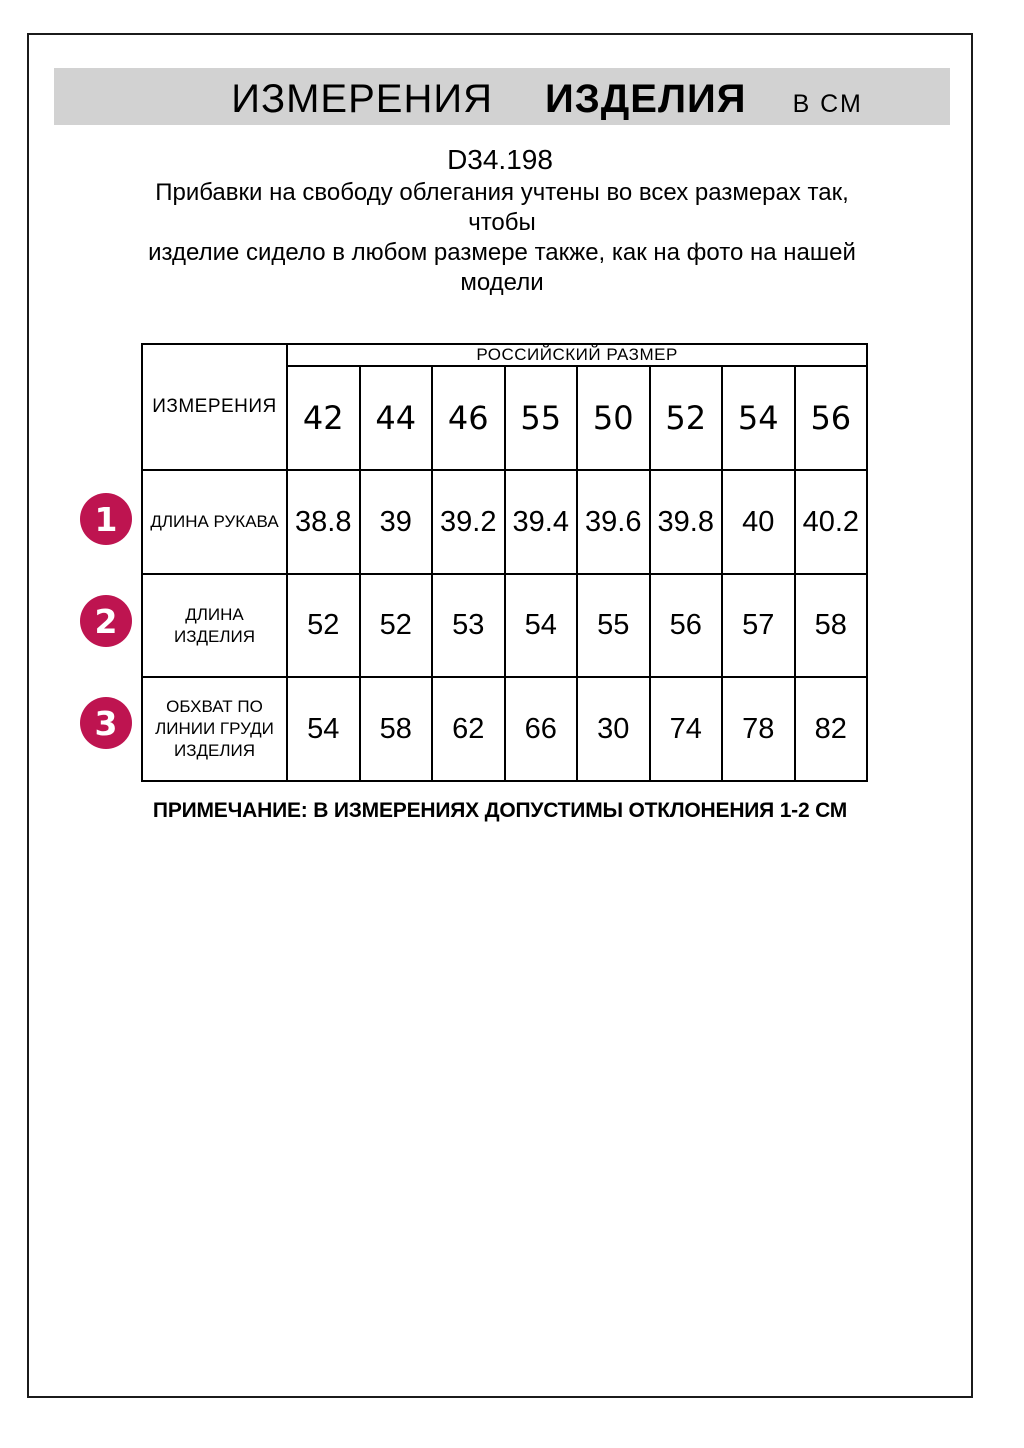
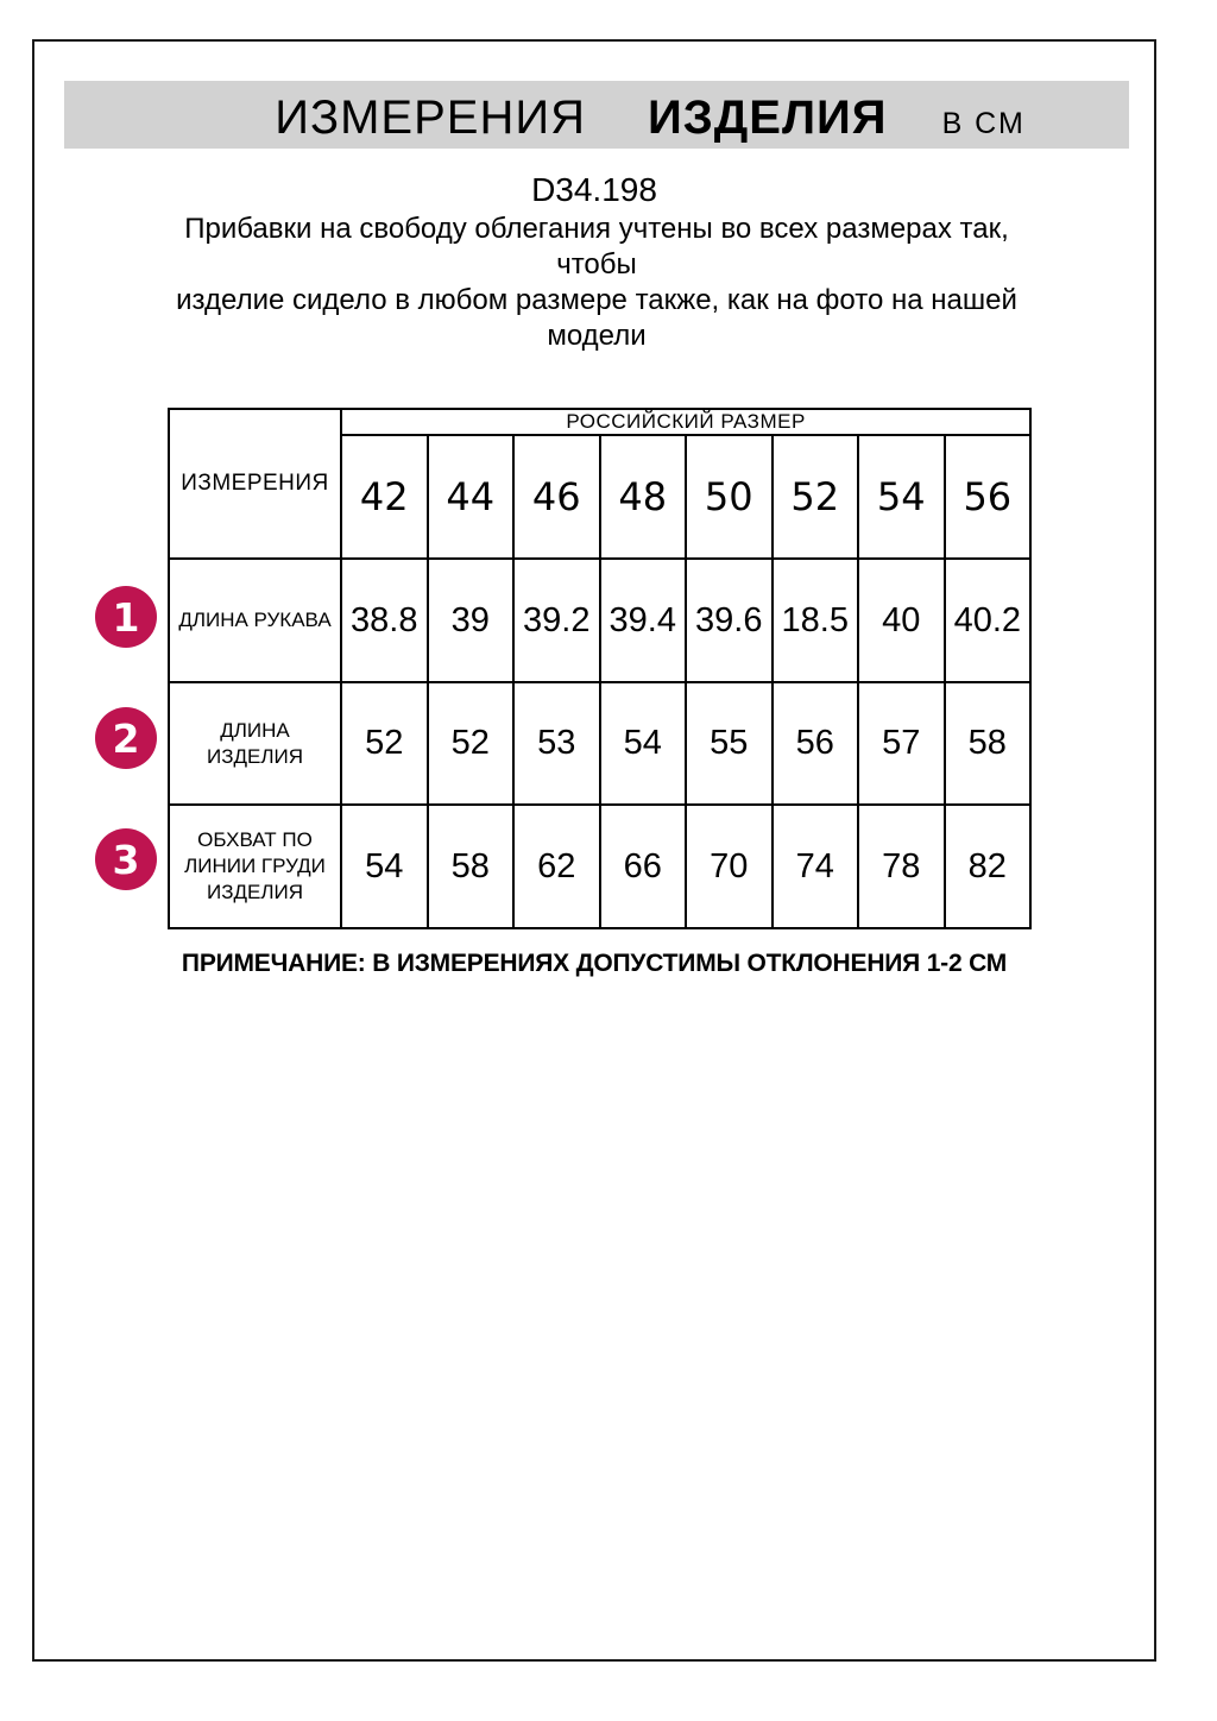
  ИЗМЕРЕНИЯ
  ИЗДЕЛИЯ
  В СМ
  D34.198
  Прибавки на свободу облегания учтены во всех размерах так, чтобы
  изделие сидело в любом размере также, как на фото на нашей
  модели
  ИЗМЕРЕНИЯ	РОССИЙСКИЙ РАЗМЕР
- 42	44	46	55	50	52	54	56
+ 42	44	46	48	50	52	54	56
- ДЛИНА РУКАВА	38.8	39	39.2	39.4	39.6	39.8	40	40.2
+ ДЛИНА РУКАВА	38.8	39	39.2	39.4	39.6	18.5	40	40.2
  ДЛИНА ИЗДЕЛИЯ	52	52	53	54	55	56	57	58
- ОБХВАТ ПО ЛИНИИ ГРУДИ ИЗДЕЛИЯ	54	58	62	66	30	74	78	82
+ ОБХВАТ ПО ЛИНИИ ГРУДИ ИЗДЕЛИЯ	54	58	62	66	70	74	78	82
  1
  2
  3
  ПРИМЕЧАНИЕ: В ИЗМЕРЕНИЯХ ДОПУСТИМЫ ОТКЛОНЕНИЯ 1-2 СМ
